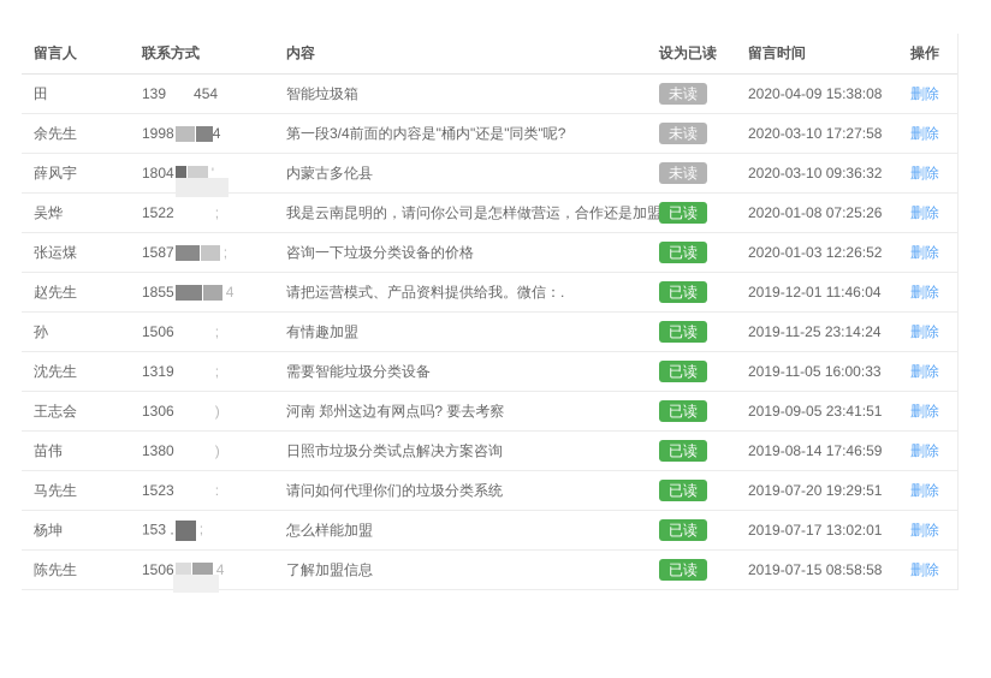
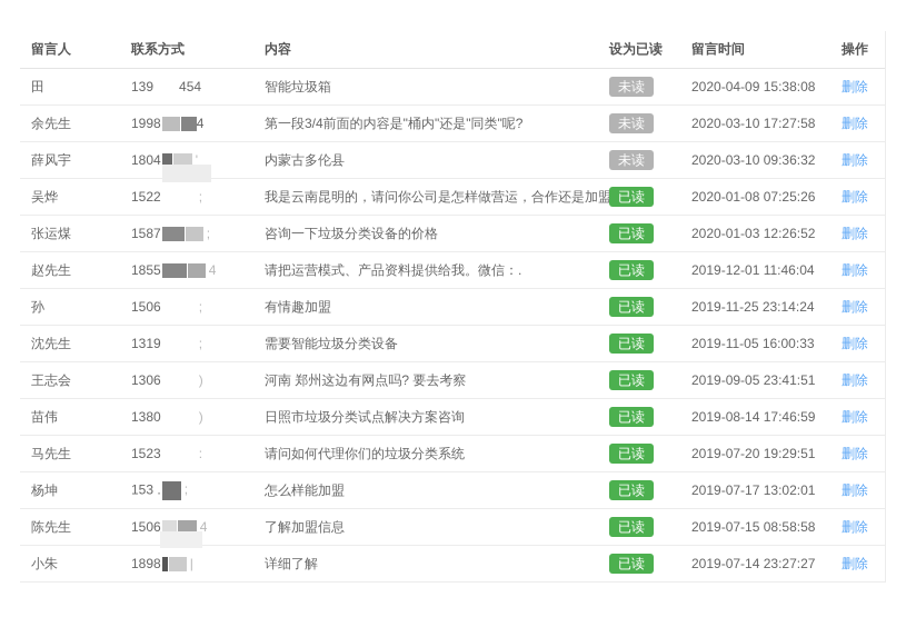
  留言人	联系方式	内容	设为已读	留言时间	操作
  田	139 454	智能垃圾箱	未读	2020-04-09 15:38:08	删除
  余先生	1998 4	第一段3/4前面的内容是"桶内"还是"同类"呢?	未读	2020-03-10 17:27:58	删除
  薛风宇	1804 '	内蒙古多伦县	未读	2020-03-10 09:36:32	删除
  吴烨	1522 ;	我是云南昆明的，请问你公司是怎样做营运，合作还是加盟	已读	2020-01-08 07:25:26	删除
  张运煤	1587 ;	咨询一下垃圾分类设备的价格	已读	2020-01-03 12:26:52	删除
  赵先生	1855 4	请把运营模式、产品资料提供给我。微信：.	已读	2019-12-01 11:46:04	删除
  孙	1506 ;	有情趣加盟	已读	2019-11-25 23:14:24	删除
  沈先生	1319 ;	需要智能垃圾分类设备	已读	2019-11-05 16:00:33	删除
  王志会	1306 )	河南 郑州这边有网点吗? 要去考察	已读	2019-09-05 23:41:51	删除
  苗伟	1380 )	日照市垃圾分类试点解决方案咨询	已读	2019-08-14 17:46:59	删除
  马先生	1523 :	请问如何代理你们的垃圾分类系统	已读	2019-07-20 19:29:51	删除
  杨坤	153 . ;	怎么样能加盟	已读	2019-07-17 13:02:01	删除
  陈先生	1506 4	了解加盟信息	已读	2019-07-15 08:58:58	删除
+ 小朱	1898 |	详细了解	已读	2019-07-14 23:27:27	删除
